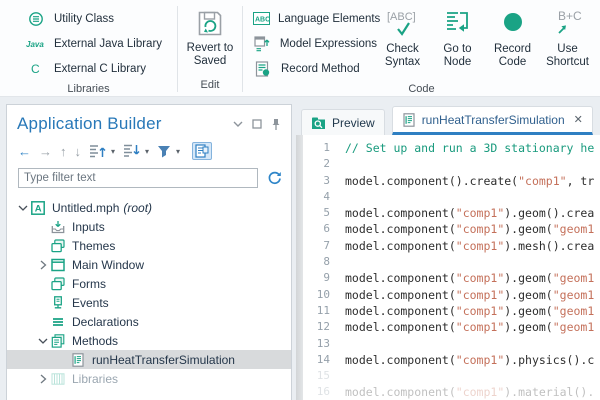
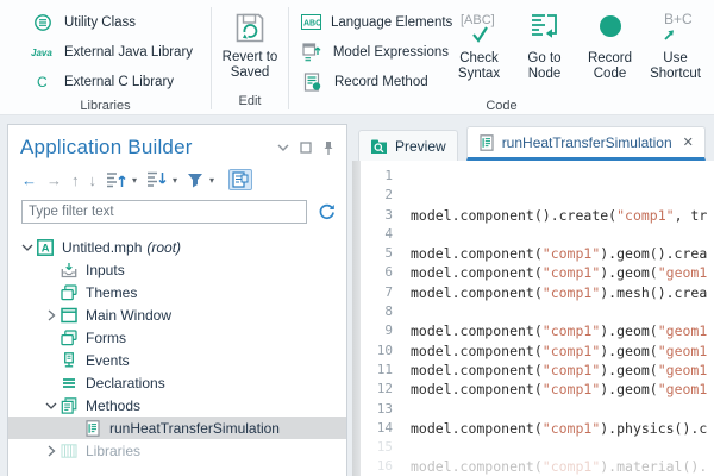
  Utility Class
  Java
  External Java Library
  C
  External C Library
  Libraries
  Revert to Saved
  Edit
  Language Elements
  Model Expressions
  Record Method
  [ABC]
  Check Syntax
  Go to Node
  Record Code
  B+C
  Use Shortcut
  Code
  Application Builder
  ←
  →
  ↑
  ↓
  ▾
  ▾
  ▾
  Type filter text
  A
  Untitled.mph
  (root)
  Inputs
  Themes
  Main Window
  Forms
  Events
  Declarations
  Methods
  runHeatTransferSimulation
  Libraries
  Preview
  runHeatTransferSimulation
  ✕
  1
- // Set up and run a 3D stationary he
  2
  3
  model.component().create("comp1", tr
  4
  5
  model.component("comp1").geom().crea
  6
  model.component("comp1").geom("geom1
  7
  model.component("comp1").mesh().crea
  8
  9
  model.component("comp1").geom("geom1
  10
  model.component("comp1").geom("geom1
  11
  model.component("comp1").geom("geom1
  12
  model.component("comp1").geom("geom1
  13
  14
  model.component("comp1").physics().c
  15
  16
  model.component("comp1").material().
